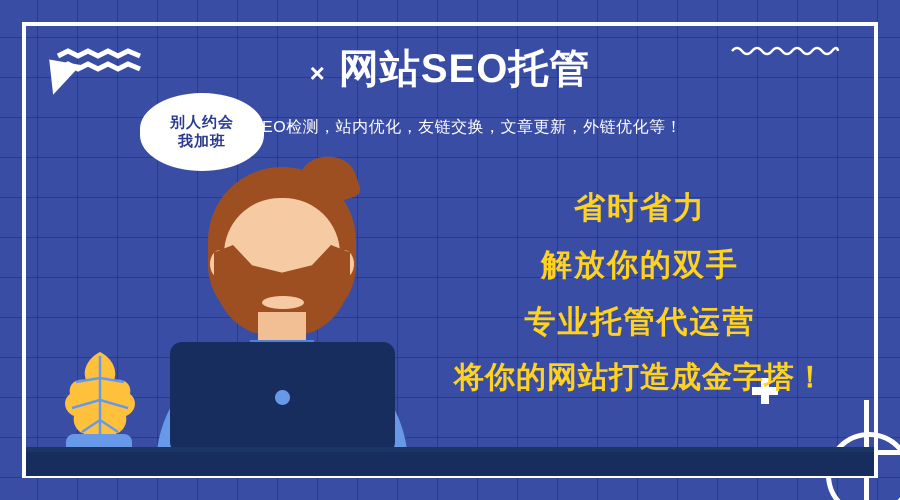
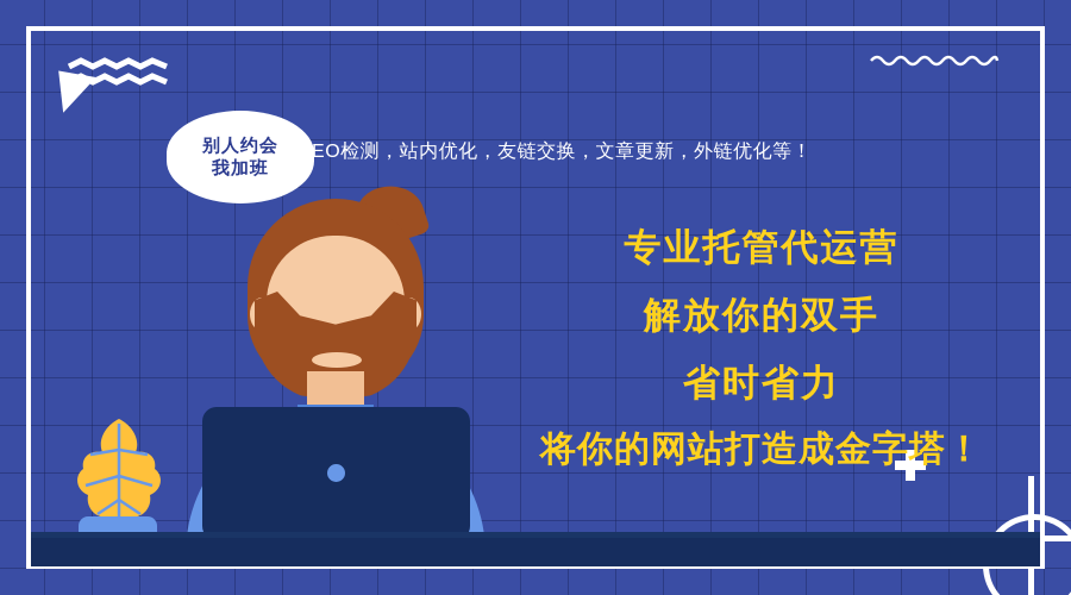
- ×
- 网站SEO托管
  EO检测，站内优化，友链交换，文章更新，外链优化等！
- 省时省力
+ 专业托管代运营
  解放你的双手
- 专业托管代运营
+ 省时省力
  将你的网站打造成金字塔！
  别人约会
  我加班
